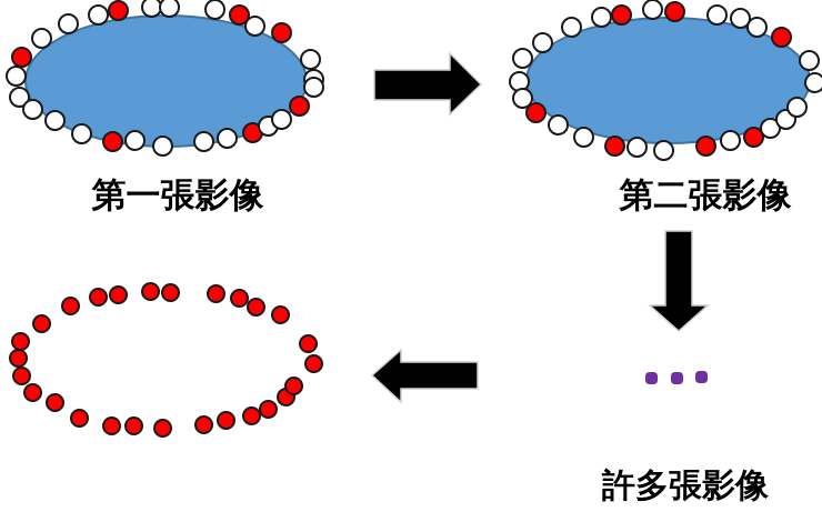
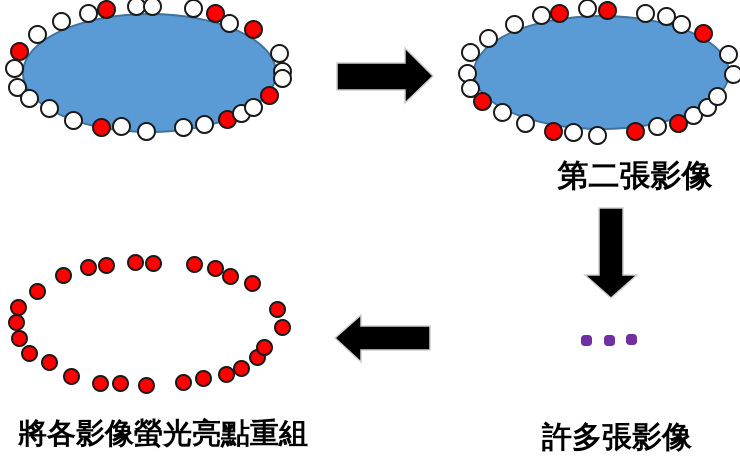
- 第一張影像
  第二張影像
+ 將各影像螢光亮點重組
  許多張影像
